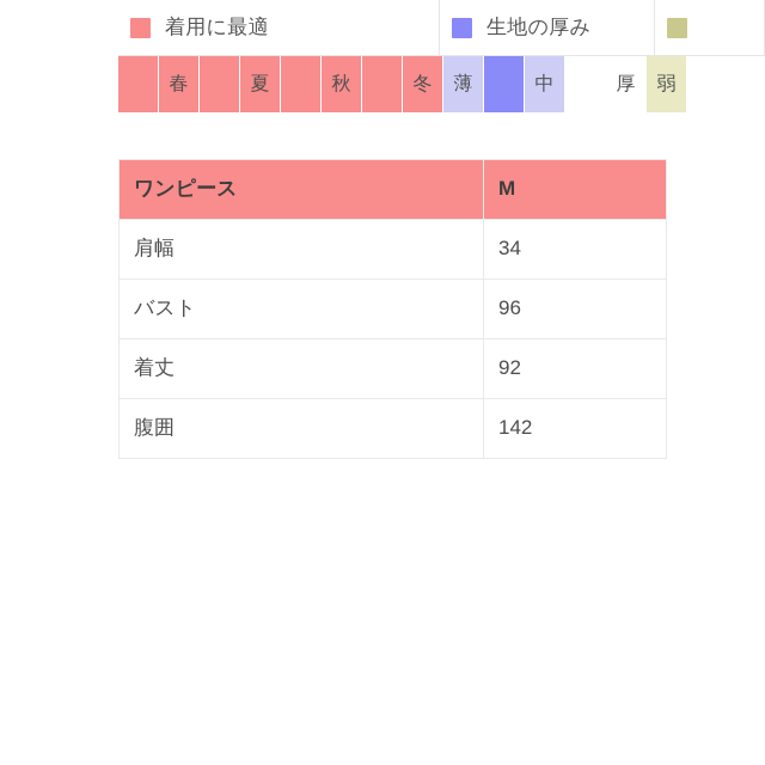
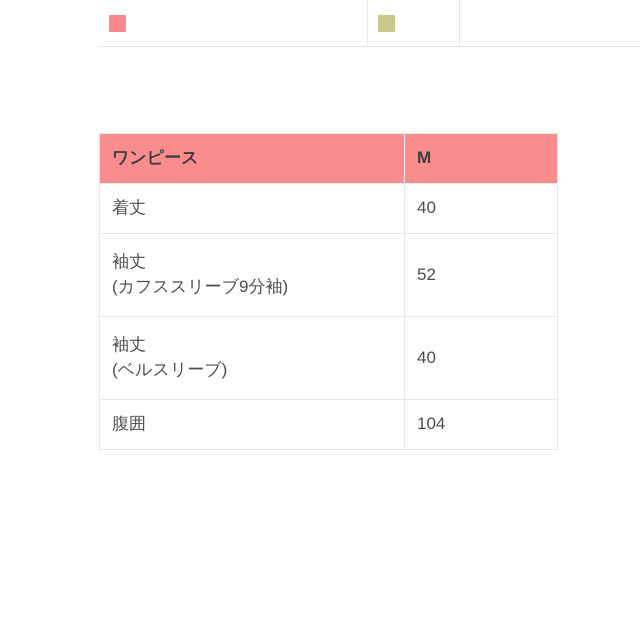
- 着用に最適
- 生地の厚み
- 春
- 夏
- 秋
- 冬
- 薄
- 中
- 厚
- 弱
  ワンピース	M
- 肩幅	34
- バスト	96
- 着丈	92
+ 着丈	40
+ 袖丈(カフススリーブ9分袖)	52
+ 袖丈(ベルスリーブ)	40
- 腹囲	142
+ 腹囲	104
